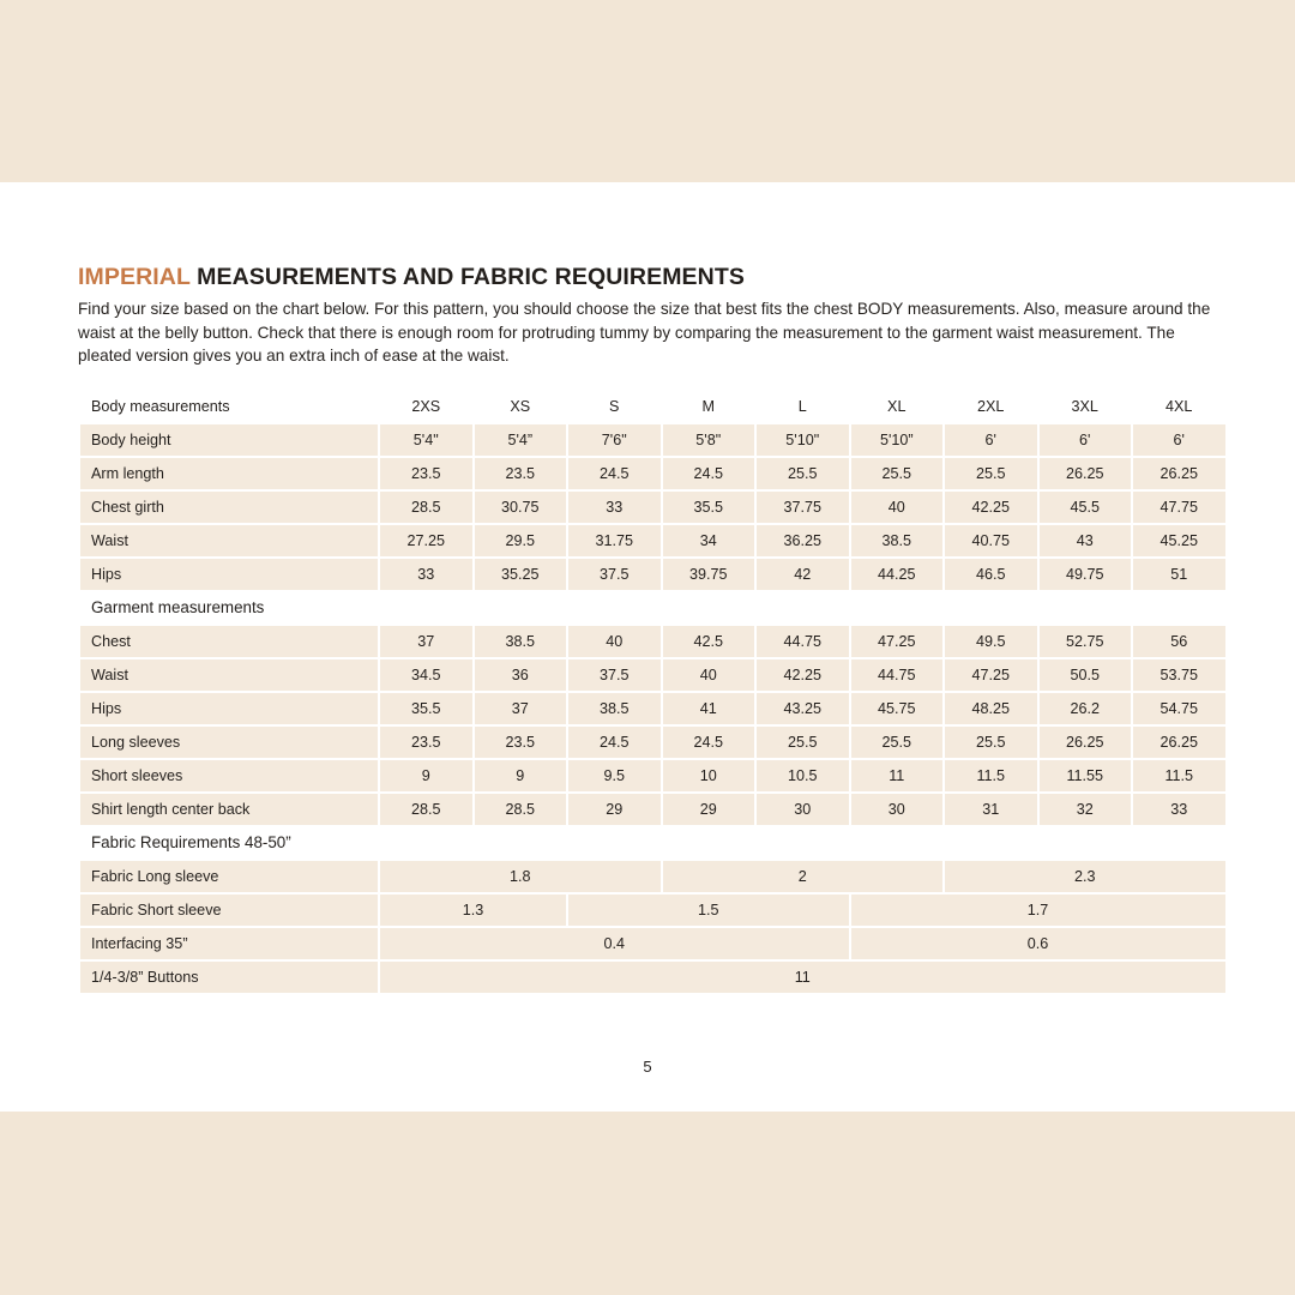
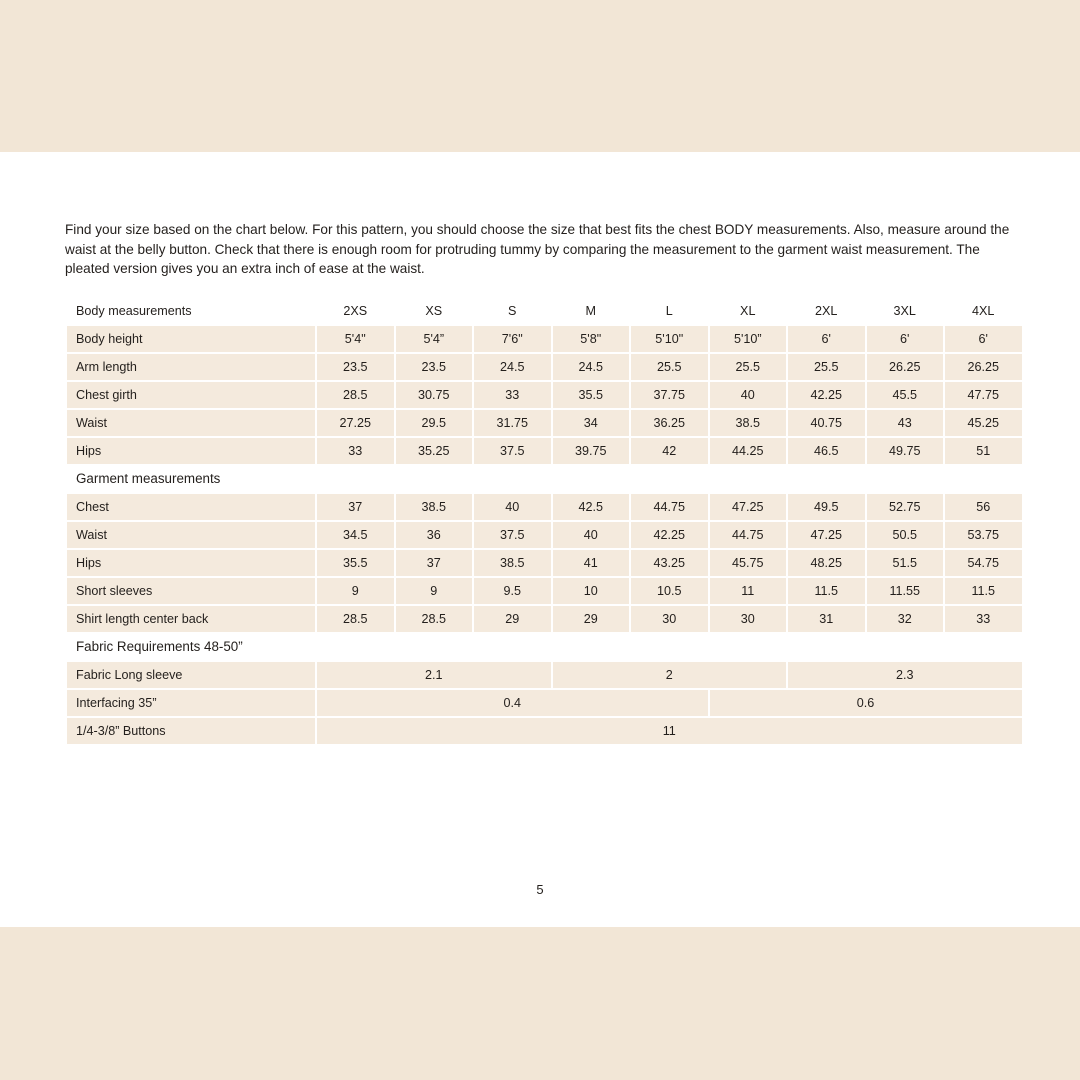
- IMPERIAL MEASUREMENTS AND FABRIC REQUIREMENTS
  Find your size based on the chart below. For this pattern, you should choose the size that best fits the chest BODY measurements. Also, measure around the waist at the belly button. Check that there is enough room for protruding tummy by comparing the measurement to the garment waist measurement. The pleated version gives you an extra inch of ease at the waist.
  Body measurements	2XS	XS	S	M	L	XL	2XL	3XL	4XL
  Body height	5'4"	5'4”	7'6"	5'8"	5'10"	5'10”	6'	6'	6'
  Arm length	23.5	23.5	24.5	24.5	25.5	25.5	25.5	26.25	26.25
  Chest girth	28.5	30.75	33	35.5	37.75	40	42.25	45.5	47.75
  Waist	27.25	29.5	31.75	34	36.25	38.5	40.75	43	45.25
  Hips	33	35.25	37.5	39.75	42	44.25	46.5	49.75	51
  Garment measurements
  Chest	37	38.5	40	42.5	44.75	47.25	49.5	52.75	56
  Waist	34.5	36	37.5	40	42.25	44.75	47.25	50.5	53.75
- Hips	35.5	37	38.5	41	43.25	45.75	48.25	26.2	54.75
+ Hips	35.5	37	38.5	41	43.25	45.75	48.25	51.5	54.75
- Long sleeves	23.5	23.5	24.5	24.5	25.5	25.5	25.5	26.25	26.25
  Short sleeves	9	9	9.5	10	10.5	11	11.5	11.55	11.5
  Shirt length center back	28.5	28.5	29	29	30	30	31	32	33
  Fabric Requirements 48-50”
- Fabric Long sleeve	1.8	2	2.3
+ Fabric Long sleeve	2.1	2	2.3
- Fabric Short sleeve	1.3	1.5	1.7
  Interfacing 35”	0.4	0.6
  1/4-3/8” Buttons	11
  5
